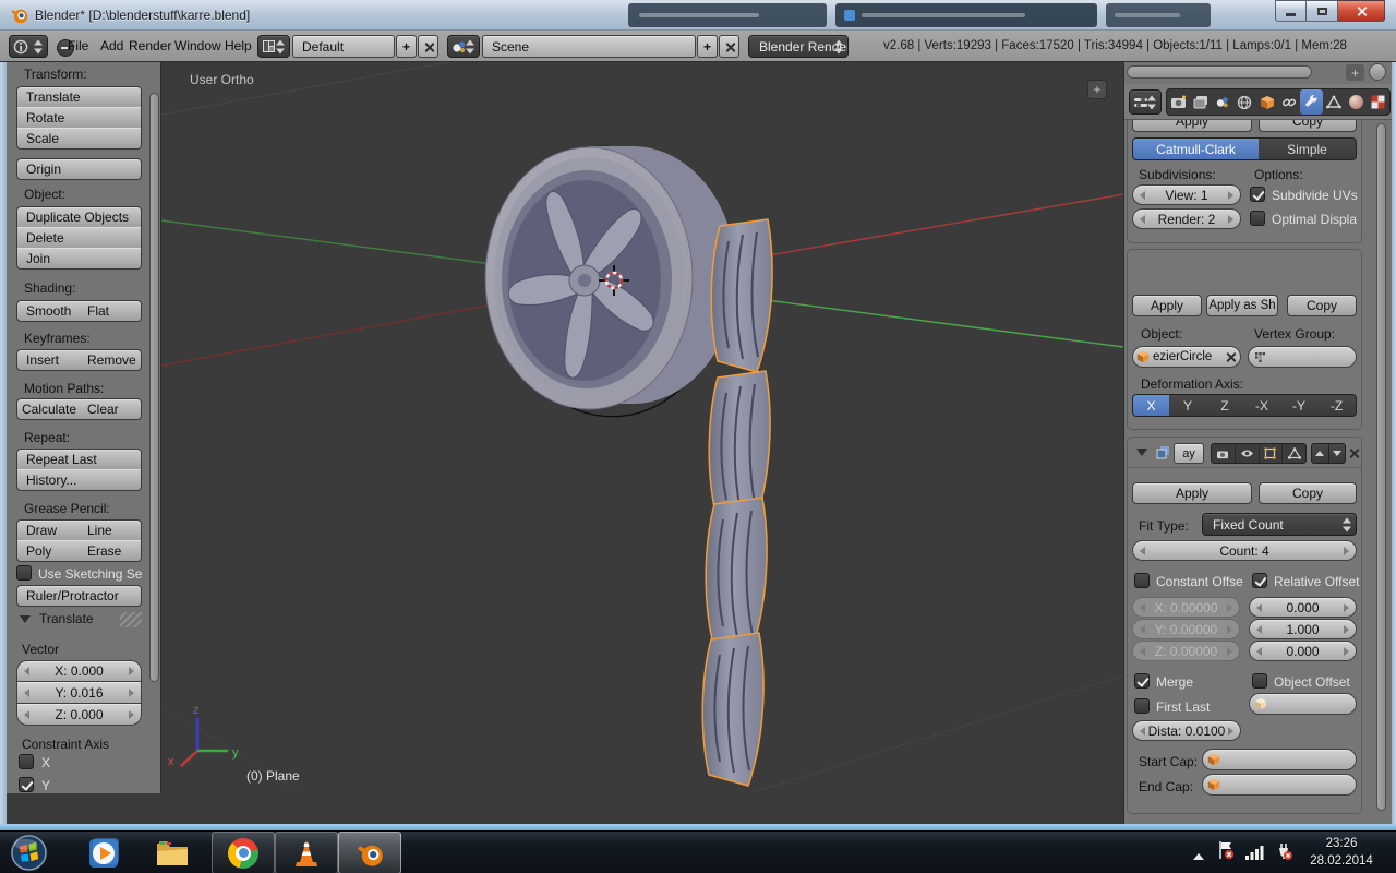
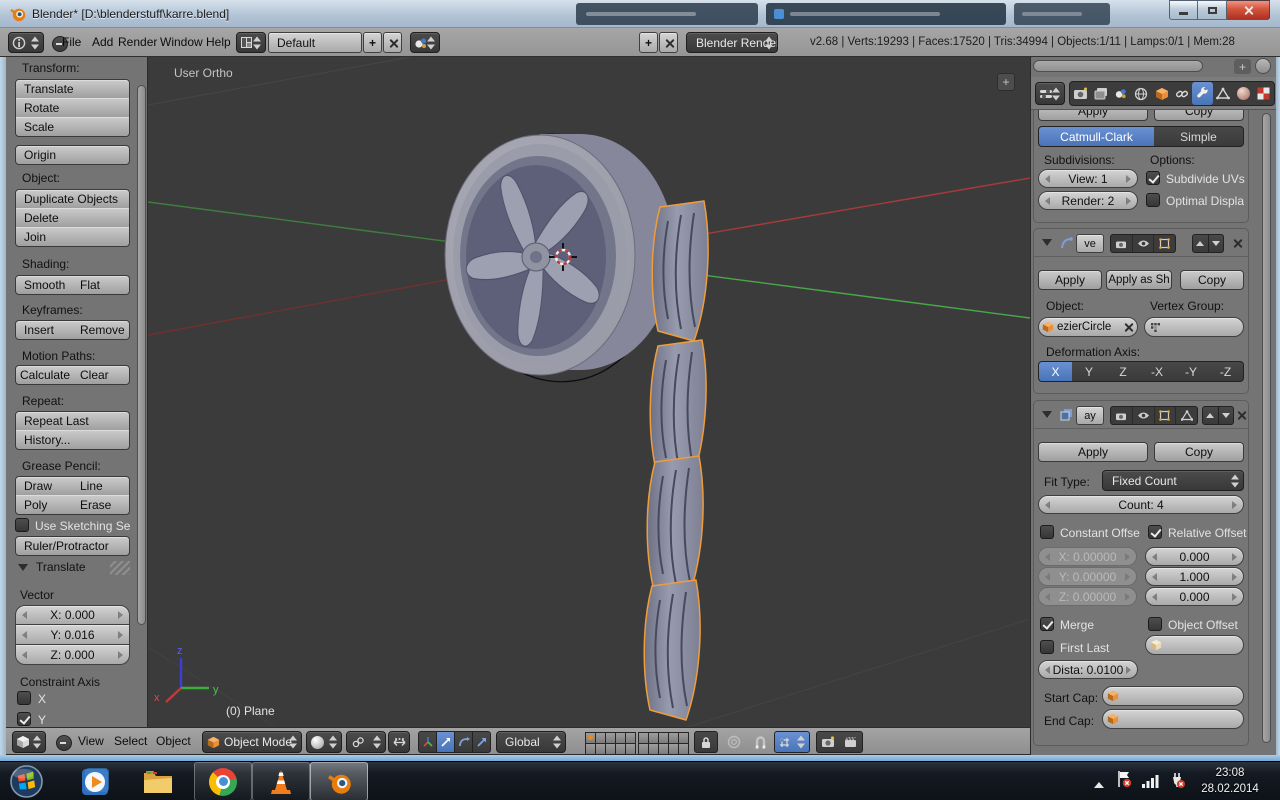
  Blender* [D:\blenderstuff\karre.blend]
  File
  Add
  Render
  Window
  Help
  Default
  +
- Scene
  +
  Blender Rende
  v2.68 | Verts:19293 | Faces:17520 | Tris:34994 | Objects:1/11 | Lamps:0/1 | Mem:28
  Transform:
  Translate
  Rotate
  Scale
  Origin
  Object:
  Duplicate Objects
  Delete
  Join
  Shading:
  Smooth
  Flat
  Keyframes:
  Insert
  Remove
  Motion Paths:
  Calculate
  Clear
  Repeat:
  Repeat Last
  History...
  Grease Pencil:
  Draw
  Line
  Poly
  Erase
  Use Sketching Se
  Ruler/Protractor
  Translate
  Vector
  X: 0.000
  Y: 0.016
  Z: 0.000
  Constraint Axis
  X
  Y
  z
  y
  x
  User Ortho
  (0) Plane
  +
+ View
+ Select
+ Object
+ Object Mode
+ Global
  +
  Apply
  Copy
  Catmull-Clark
  Simple
  Subdivisions:
  Options:
  View: 1
  Render: 2
  Subdivide UVs
  Optimal Displa
+ ve
  Apply
  Apply as Sh
  Copy
  Object:
  Vertex Group:
  ezierCircle
  Deformation Axis:
  X
  Y
  Z
  -X
  -Y
  -Z
  ay
  Apply
  Copy
  Fit Type:
  Fixed Count
  Count: 4
  Constant Offse
  Relative Offset
  X: 0.00000
  Y: 0.00000
  Z: 0.00000
  0.000
  1.000
  0.000
  Merge
  Object Offset
  First Last
  Dista: 0.0100
  Start Cap:
  End Cap:
- 23:26
+ 23:08
  28.02.2014
